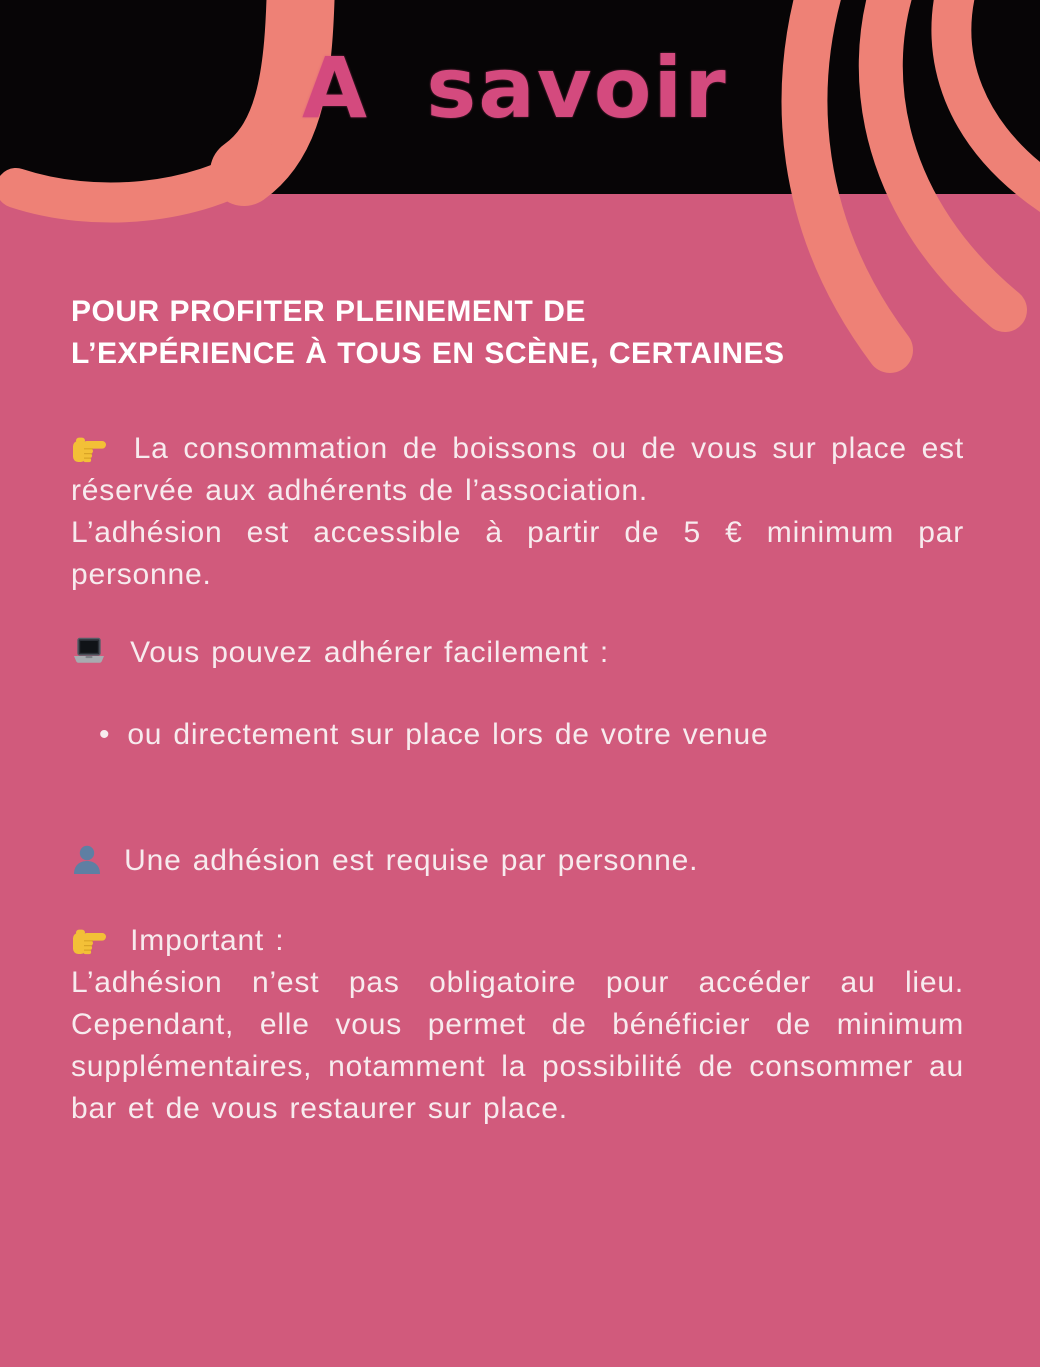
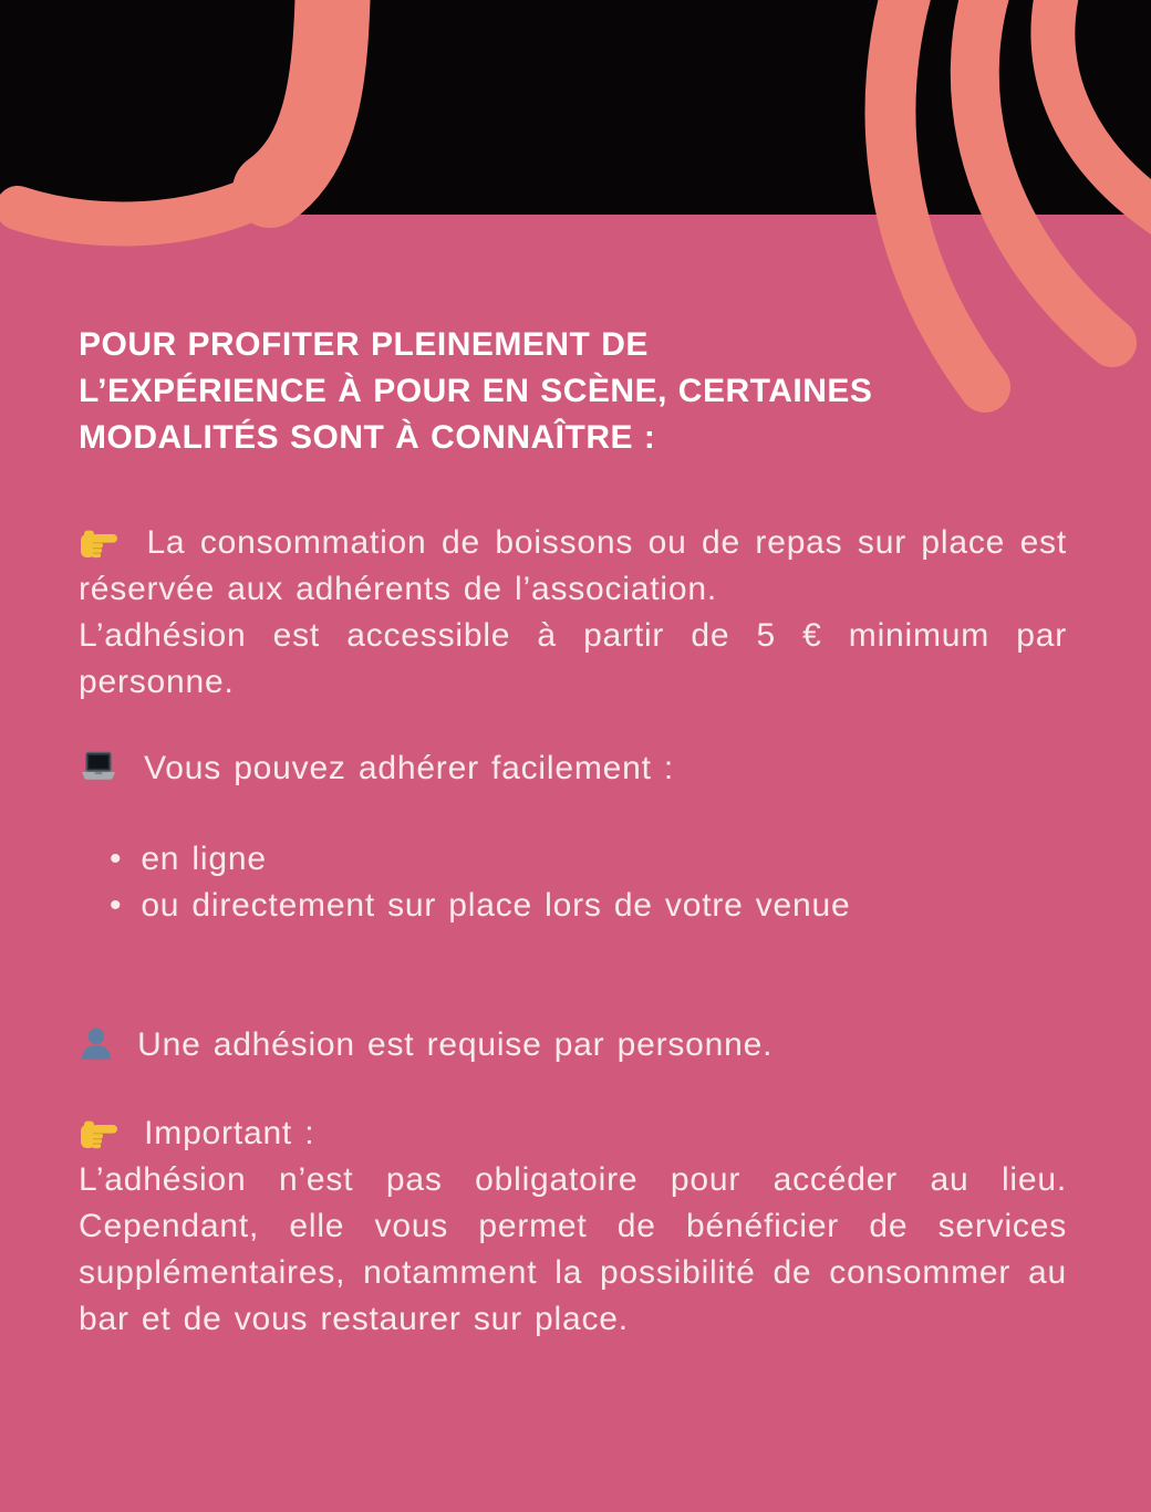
- A savoir
  POUR PROFITER PLEINEMENT DE
- L’EXPÉRIENCE À TOUS EN SCÈNE, CERTAINES
+ L’EXPÉRIENCE À POUR EN SCÈNE, CERTAINES
+ MODALITÉS SONT À CONNAÎTRE :
- La consommation de boissons ou de vous sur place est réservée aux adhérents de l’association.
+ La consommation de boissons ou de repas sur place est réservée aux adhérents de l’association.
  L’adhésion est accessible à partir de 5 € minimum par personne.
  Vous pouvez adhérer facilement :
+ en ligne
  ou directement sur place lors de votre venue
  Une adhésion est requise par personne.
  Important :
- L’adhésion n’est pas obligatoire pour accéder au lieu. Cependant, elle vous permet de bénéficier de minimum supplémentaires, notamment la possibilité de consommer au bar et de vous restaurer sur place.
+ L’adhésion n’est pas obligatoire pour accéder au lieu. Cependant, elle vous permet de bénéficier de services supplémentaires, notamment la possibilité de consommer au bar et de vous restaurer sur place.
